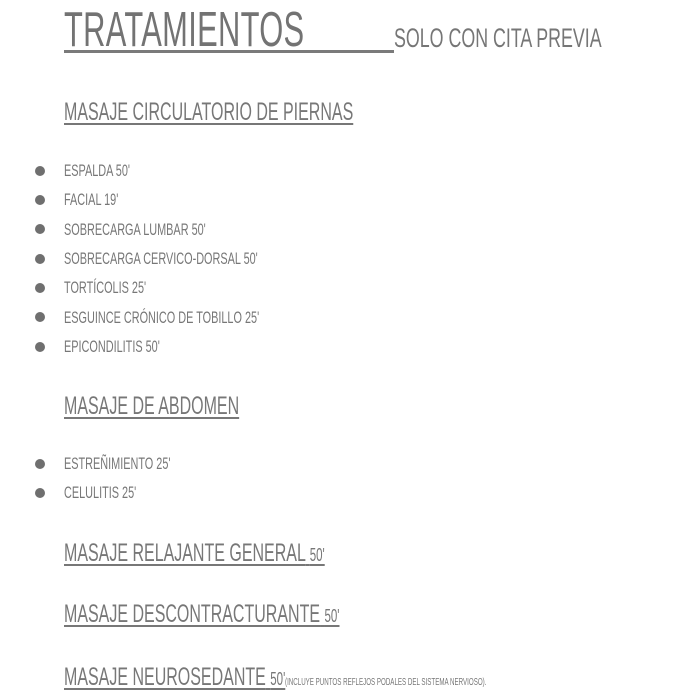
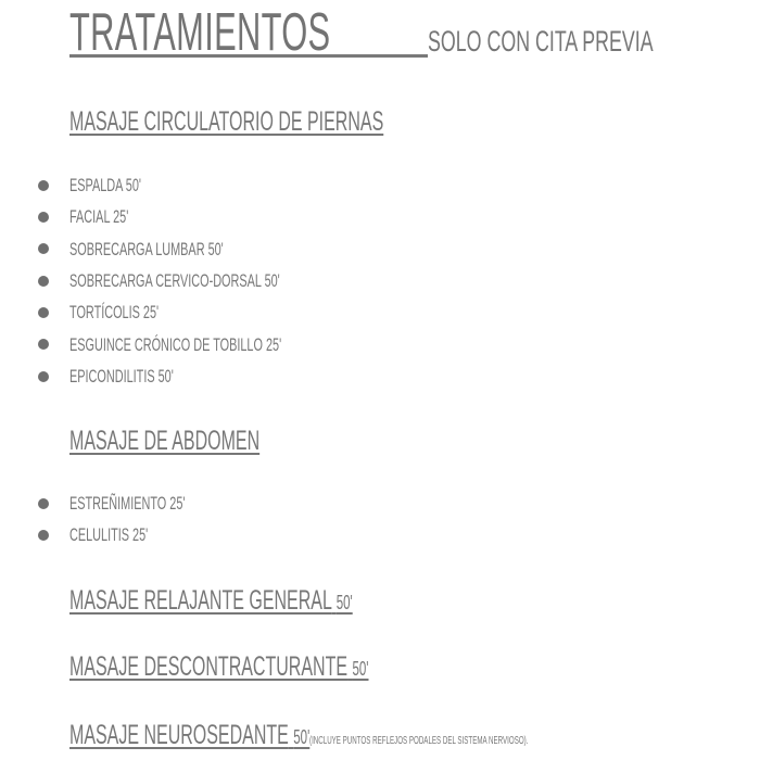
  TRATAMIENTOS
  SOLO CON CITA PREVIA
  MASAJE CIRCULATORIO DE PIERNAS
  ESPALDA 50'
- FACIAL 19'
+ FACIAL 25'
  SOBRECARGA LUMBAR 50'
  SOBRECARGA CERVICO-DORSAL 50'
  TORTÍCOLIS 25'
  ESGUINCE CRÓNICO DE TOBILLO 25'
  EPICONDILITIS 50'
  MASAJE DE ABDOMEN
  ESTREÑIMIENTO 25'
  CELULITIS 25'
  MASAJE RELAJANTE GENERAL 50'
  MASAJE DESCONTRACTURANTE 50'
  MASAJE NEUROSEDANTE 50'
  (INCLUYE PUNTOS REFLEJOS PODALES DEL SISTEMA NERVIOSO).
